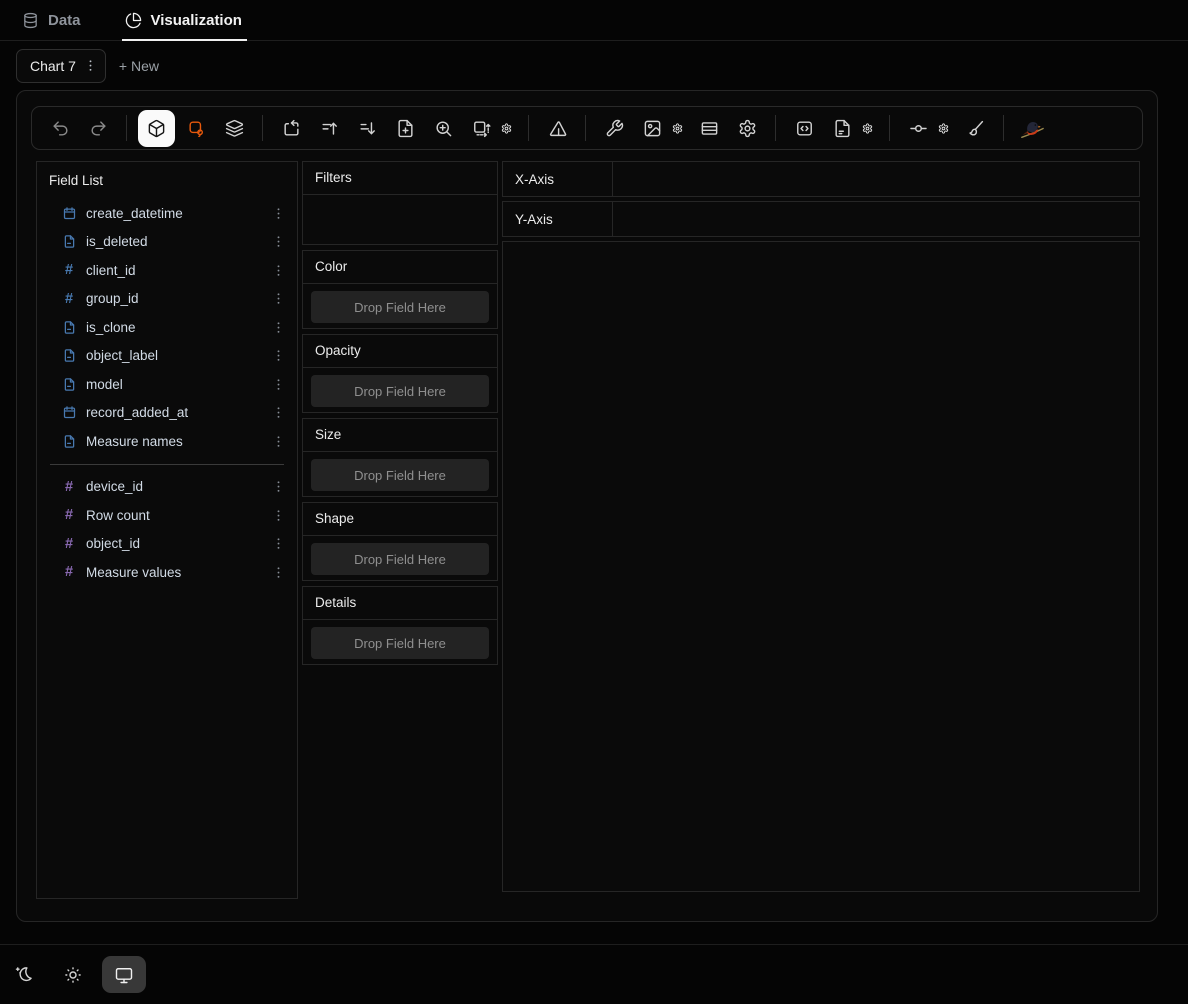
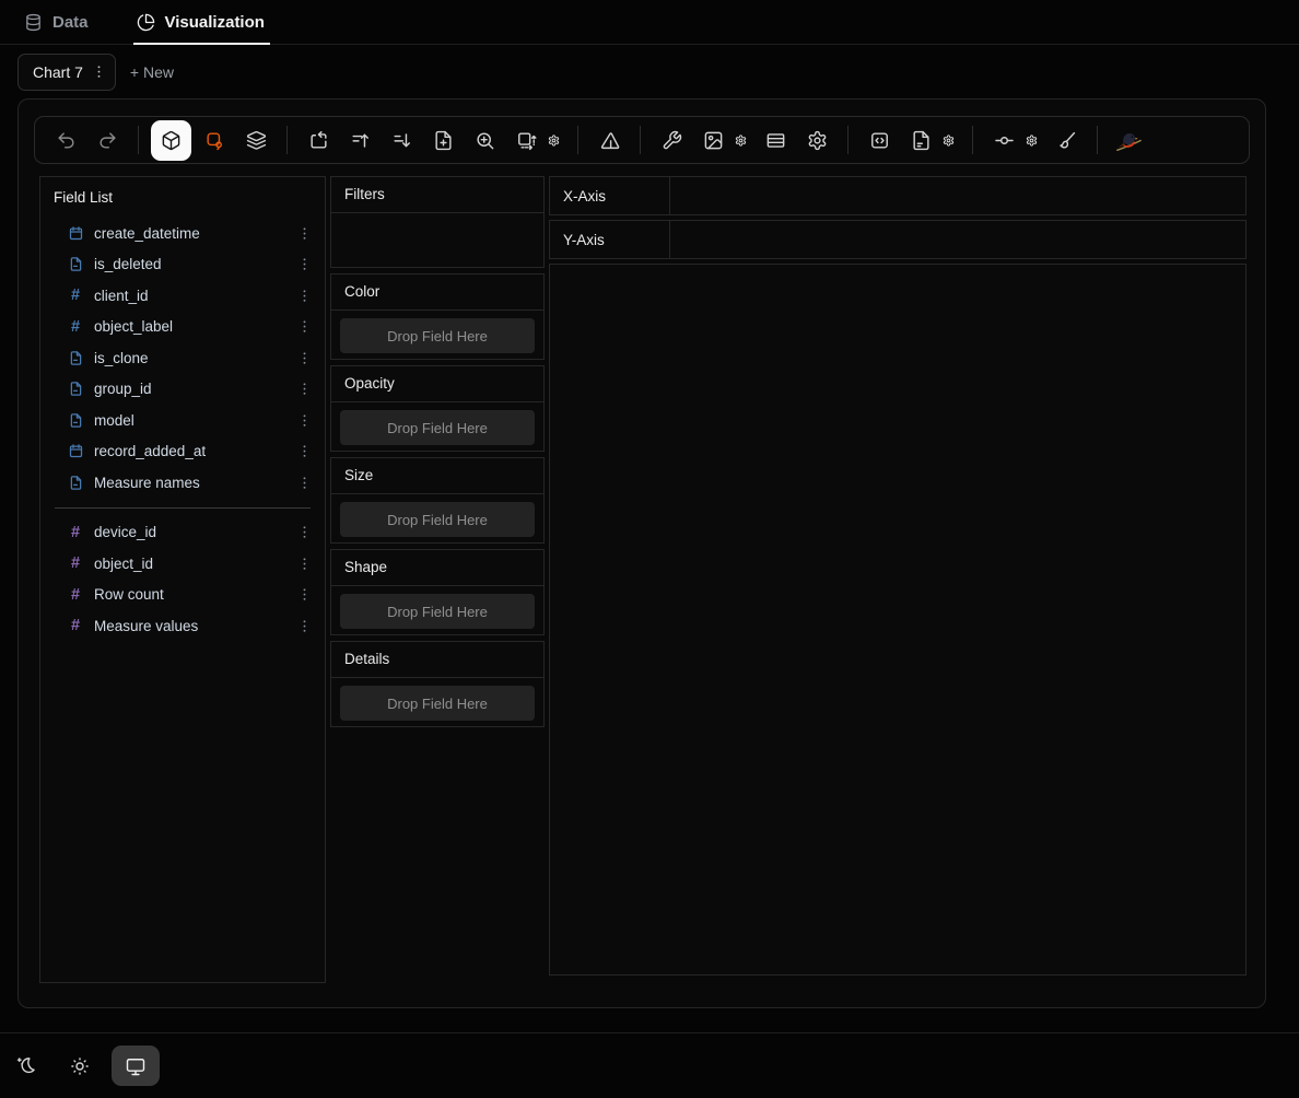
  Data
  Visualization
  Chart 7
  + New
  Field List
  create_datetime
  is_deleted
  #
  client_id
  #
- group_id
+ object_label
  is_clone
- object_label
+ group_id
  model
  record_added_at
  Measure names
  #
  device_id
  #
- Row count
+ object_id
  #
- object_id
+ Row count
  #
  Measure values
  Filters
  Color
  Drop Field Here
  Opacity
  Drop Field Here
  Size
  Drop Field Here
  Shape
  Drop Field Here
  Details
  Drop Field Here
  X-Axis
  Y-Axis
